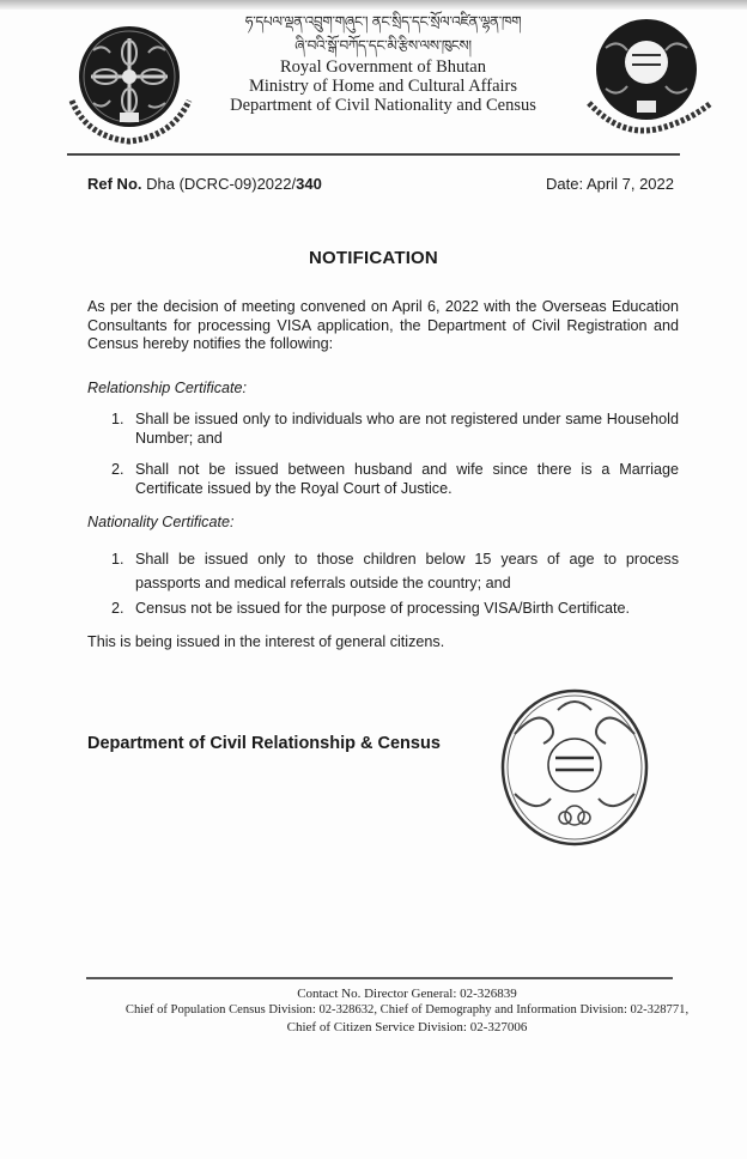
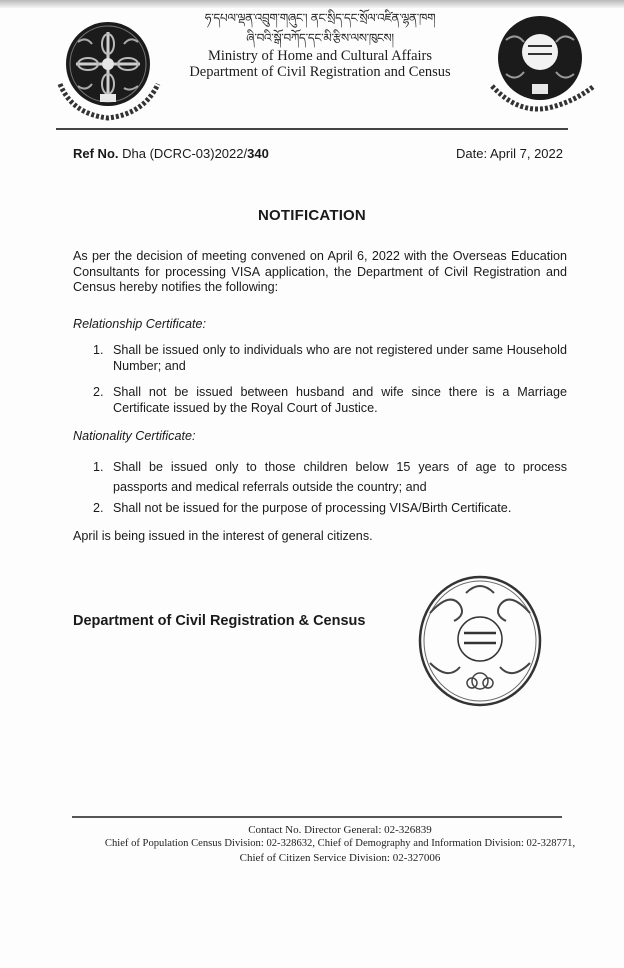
  ཧ་དཔལ་ལྡན་འབྲུག་གཞུང་། ནང་སྲིད་དང་སྲོལ་འཛིན་ལྷན་ཁག
  ཞི་བའི་སྒོ་བཀོད་དང་མི་རྩིས་ལས་ཁུངས།
- Royal Government of Bhutan
  Ministry of Home and Cultural Affairs
- Department of Civil Nationality and Census
+ Department of Civil Registration and Census
- Ref No. Dha (DCRC-09)2022/340
+ Ref No. Dha (DCRC-03)2022/340
  Date: April 7, 2022
  NOTIFICATION
  As per the decision of meeting convened on April 6, 2022 with the Overseas Education Consultants for processing VISA application, the Department of Civil Registration and Census hereby notifies the following:
  Relationship Certificate:
  1.
  Shall be issued only to individuals who are not registered under same Household Number; and
  2.
  Shall not be issued between husband and wife since there is a Marriage Certificate issued by the Royal Court of Justice.
  Nationality Certificate:
  1.
  Shall be issued only to those children below 15 years of age to process passports and medical referrals outside the country; and
  2.
- Census not be issued for the purpose of processing VISA/Birth Certificate.
+ Shall not be issued for the purpose of processing VISA/Birth Certificate.
- This is being issued in the interest of general citizens.
+ April is being issued in the interest of general citizens.
- Department of Civil Relationship & Census
+ Department of Civil Registration & Census
  Contact No. Director General: 02-326839
  Chief of Population Census Division: 02-328632, Chief of Demography and Information Division: 02-328771,
  Chief of Citizen Service Division: 02-327006
